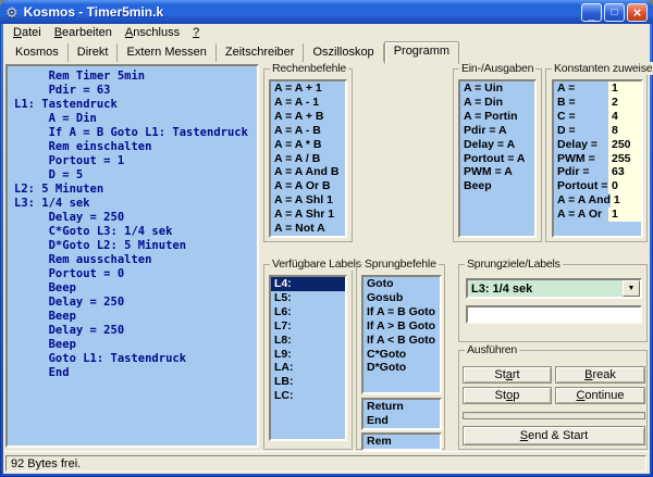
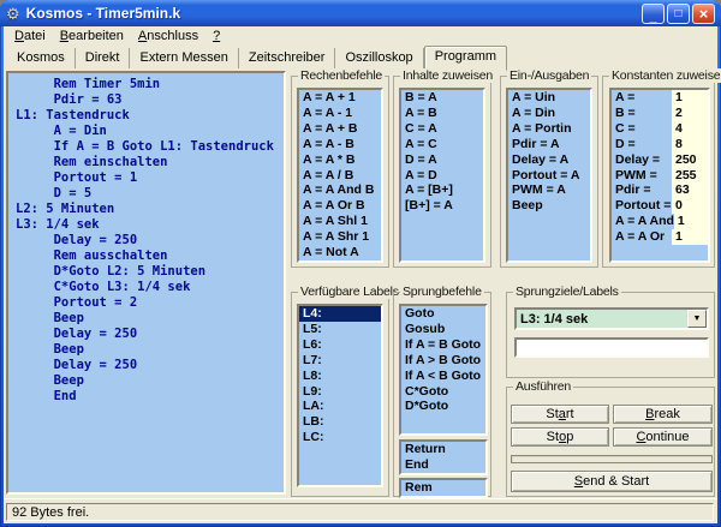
  ⚙
  Kosmos - Timer5min.k
  _
  □
  ×
  Datei
  Bearbeiten
  Anschluss
  ?
  Kosmos
  Direkt
  Extern Messen
  Zeitschreiber
  Oszilloskop
  Programm
  Rem Timer 5min
  Pdir = 63
  L1: Tastendruck
  A = Din
  If A = B Goto L1: Tastendruck
  Rem einschalten
  Portout = 1
  D = 5
  L2: 5 Minuten
  L3: 1/4 sek
  Delay = 250
- C*Goto L3: 1/4 sek
+ Rem ausschalten
  D*Goto L2: 5 Minuten
- Rem ausschalten
+ C*Goto L3: 1/4 sek
- Portout = 0
+ Portout = 2
  Beep
  Delay = 250
  Beep
  Delay = 250
  Beep
- Goto L1: Tastendruck
  End
  Rechenbefehle
  A = A + 1
  A = A - 1
  A = A + B
  A = A - B
  A = A * B
  A = A / B
  A = A And B
  A = A Or B
  A = A Shl 1
  A = A Shr 1
  A = Not A
+ Inhalte zuweisen
+ B = A
+ A = B
+ C = A
+ A = C
+ D = A
+ A = D
+ A = [B+]
+ [B+] = A
  Ein-/Ausgaben
  A = Uin
  A = Din
  A = Portin
  Pdir = A
  Delay = A
  Portout = A
  PWM = A
  Beep
  Konstanten zuweise
  A =
  1
  B =
  2
  C =
  4
  D =
  8
  Delay =
  250
  PWM =
  255
  Pdir =
  63
  Portout =
  0
  A = A And
  1
  A = A Or
  1
  Verfügbare Labels
  L4:
  L5:
  L6:
  L7:
  L8:
  L9:
  LA:
  LB:
  LC:
  Sprungbefehle
  Goto
  Gosub
  If A = B Goto
  If A > B Goto
  If A < B Goto
  C*Goto
  D*Goto
  Return
  End
  Rem
  Sprungziele/Labels
  L3: 1/4 sek
  Ausführen
  St
  a
  rt
  B
  reak
  St
  o
  p
  C
  ontinue
  S
  end & Start
  92 Bytes frei.
